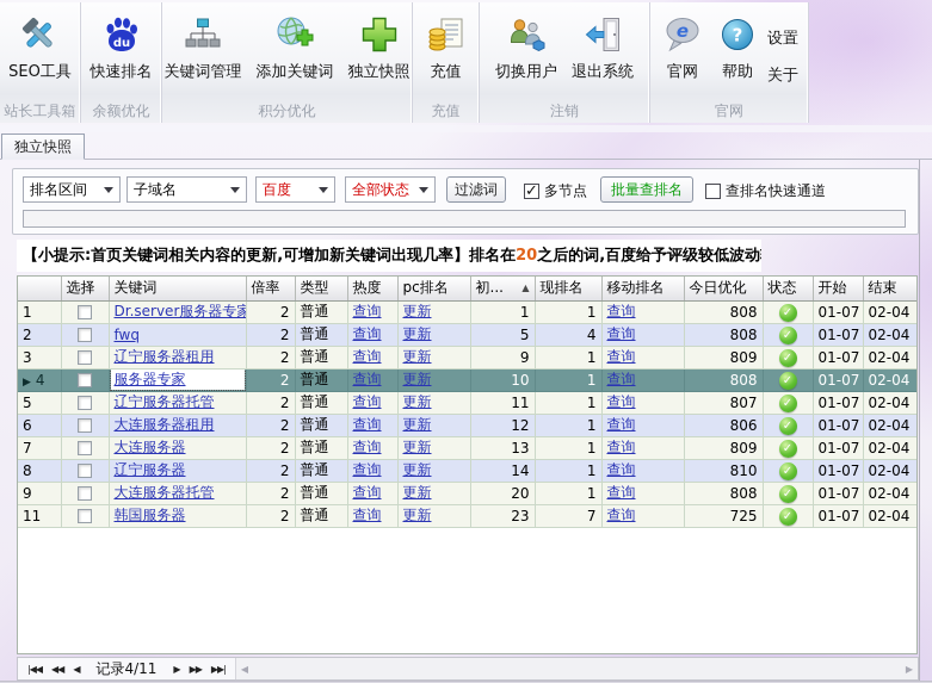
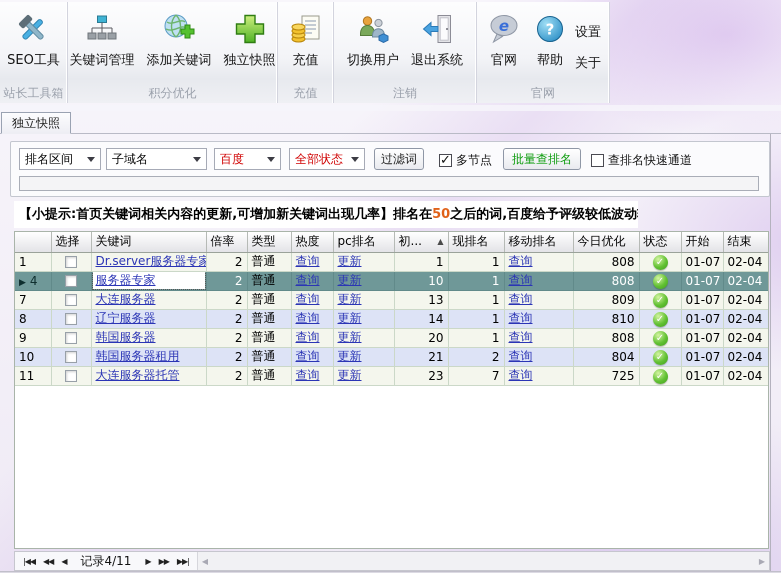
  SEO工具
  站长工具箱
- du
- 快速排名
- 余额优化
  关键词管理
  添加关键词
  独立快照
  积分优化
  充值
  充值
  切换用户
  退出系统
  注销
  e
  官网
  ?
  帮助
  设置
  关于
  官网
  独立快照
  排名区间
  子域名
  百度
  全部状态
  过滤词
  多节点
  批量查排名
  查排名快速通道
- 【小提示:首页关键词相关内容的更新,可增加新关键词出现几率】排名在20之后的词,百度给予评级较低波动
+ 【小提示:首页关键词相关内容的更新,可增加新关键词出现几率】排名在50之后的词,百度给予评级较低波动
  	选择	关键词	倍率	类型	热度	pc排名	初... ▲	现排名	移动排名	今日优化	状态	开始	结束
  1		Dr.server服务器专家	2	普通	查询	更新	1	1	查询	808	✓	01-07	02-04
- 2		fwq	2	普通	查询	更新	5	4	查询	808	✓	01-07	02-04
- 3		辽宁服务器租用	2	普通	查询	更新	9	1	查询	809	✓	01-07	02-04
  ▶ 4		服务器专家	2	普通	查询	更新	10	1	查询	808	✓	01-07	02-04
- 5		辽宁服务器托管	2	普通	查询	更新	11	1	查询	807	✓	01-07	02-04
- 6		大连服务器租用	2	普通	查询	更新	12	1	查询	806	✓	01-07	02-04
  7		大连服务器	2	普通	查询	更新	13	1	查询	809	✓	01-07	02-04
  8		辽宁服务器	2	普通	查询	更新	14	1	查询	810	✓	01-07	02-04
- 9		大连服务器托管	2	普通	查询	更新	20	1	查询	808	✓	01-07	02-04
+ 9		韩国服务器	2	普通	查询	更新	20	1	查询	808	✓	01-07	02-04
+ 10		韩国服务器租用	2	普通	查询	更新	21	2	查询	804	✓	01-07	02-04
- 11		韩国服务器	2	普通	查询	更新	23	7	查询	725	✓	01-07	02-04
+ 11		大连服务器托管	2	普通	查询	更新	23	7	查询	725	✓	01-07	02-04
  |◀◀
  ◀◀
  ◀
  记录4/11
  ▶
  ▶▶
  ▶▶|
  ◀
  ▶
